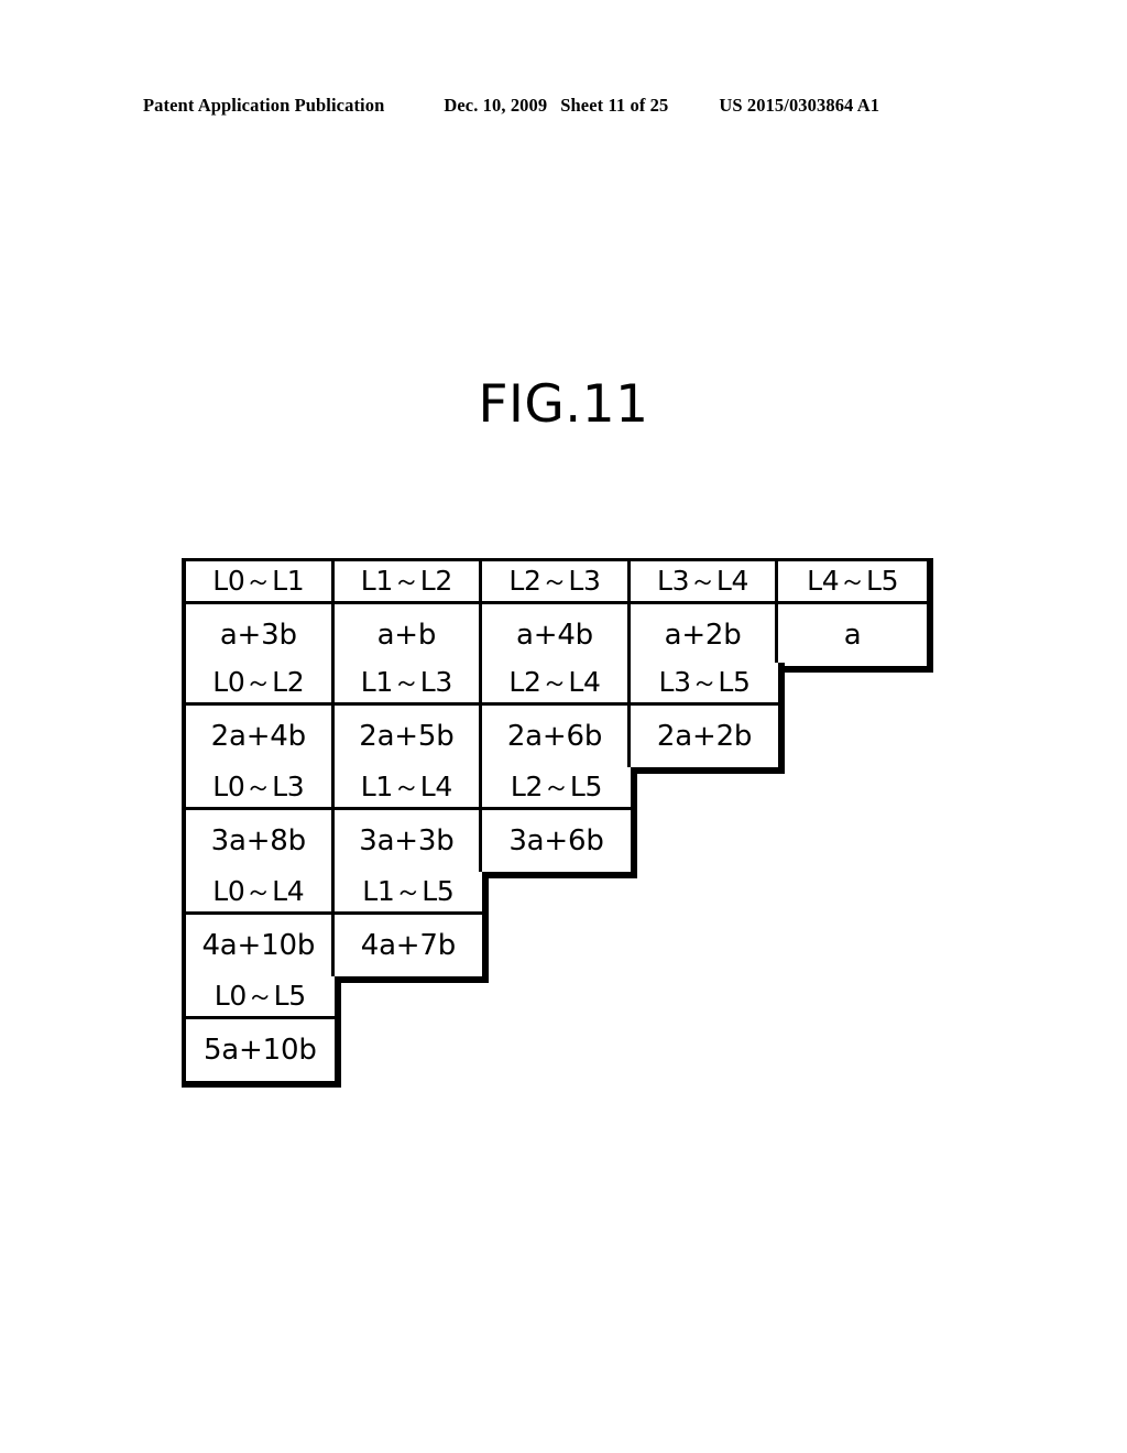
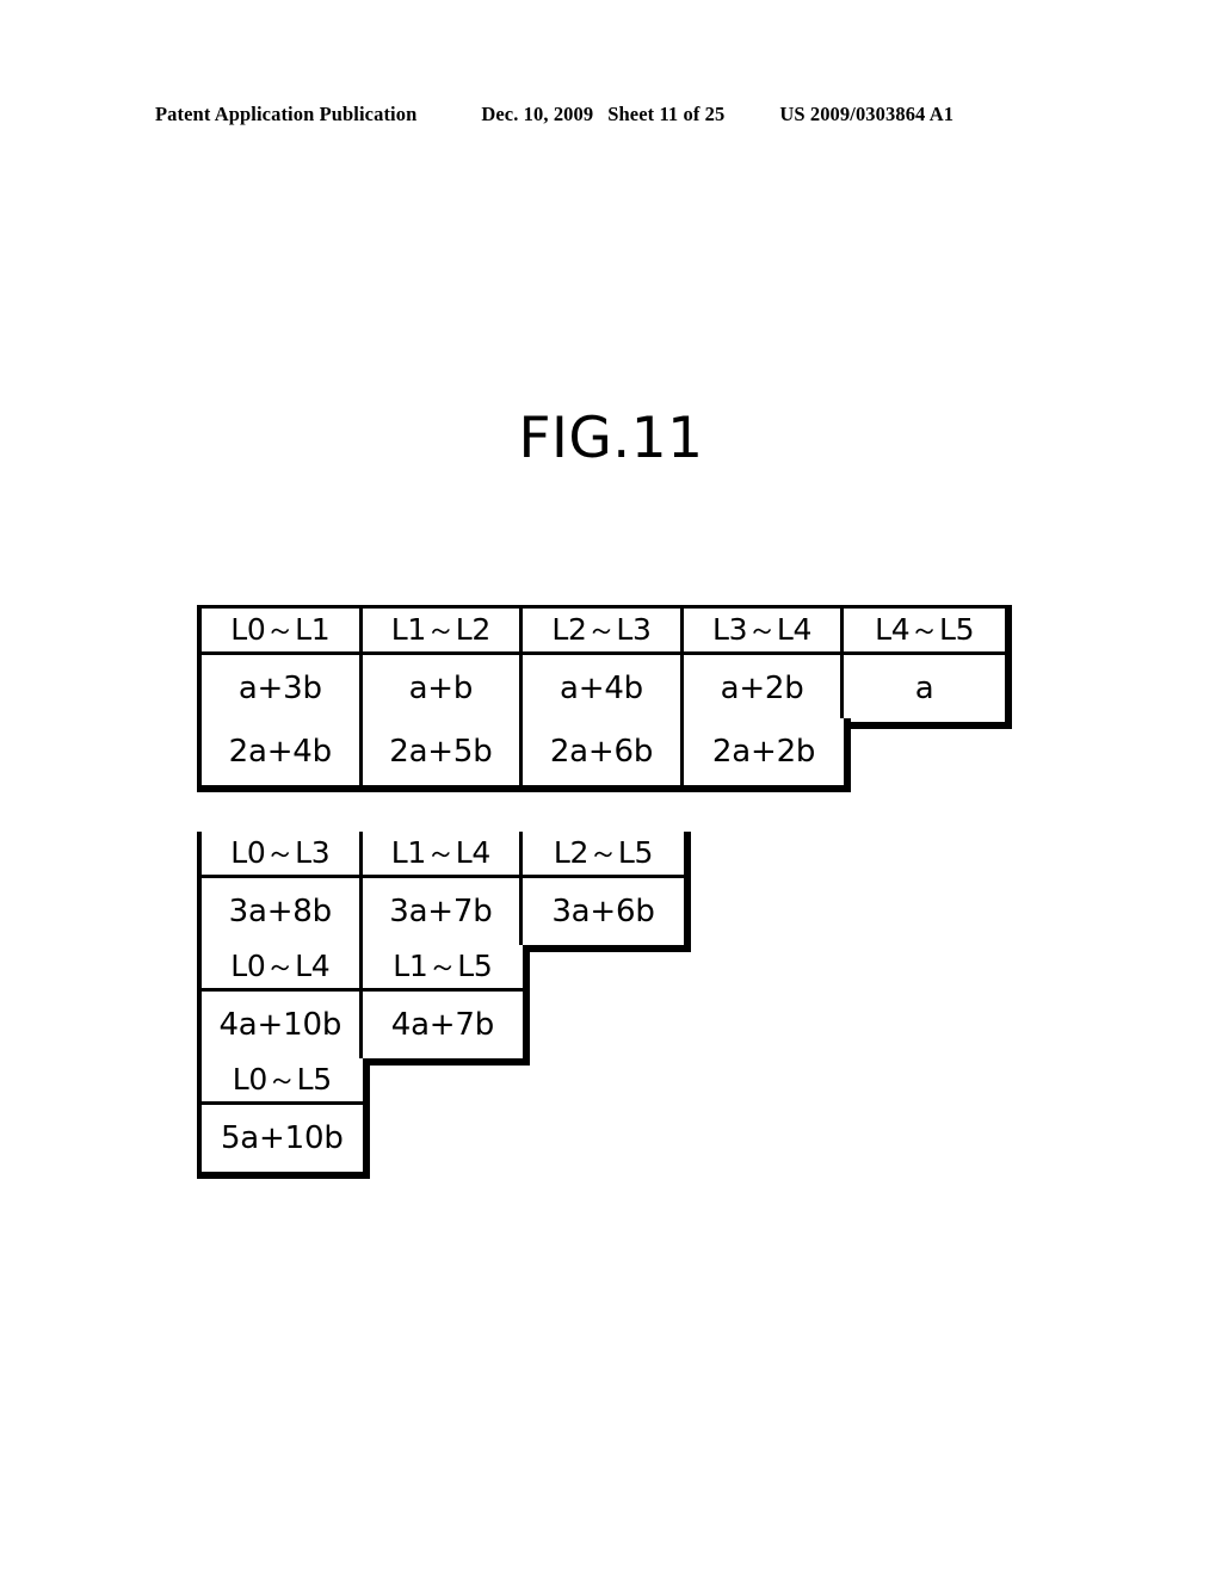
  Patent Application Publication
  Dec. 10, 2009
  Sheet 11 of 25
- US 2015/0303864 A1
+ US 2009/0303864 A1
  FIG.11
  L0～L1
  L1～L2
  L2～L3
  L3～L4
  L4～L5
  a+3b
  a+b
  a+4b
  a+2b
  a
- L0～L2
- L1～L3
- L2～L4
- L3～L5
  2a+4b
  2a+5b
  2a+6b
  2a+2b
  L0～L3
  L1～L4
  L2～L5
  3a+8b
- 3a+3b
+ 3a+7b
  3a+6b
  L0～L4
  L1～L5
  4a+10b
  4a+7b
  L0～L5
  5a+10b
